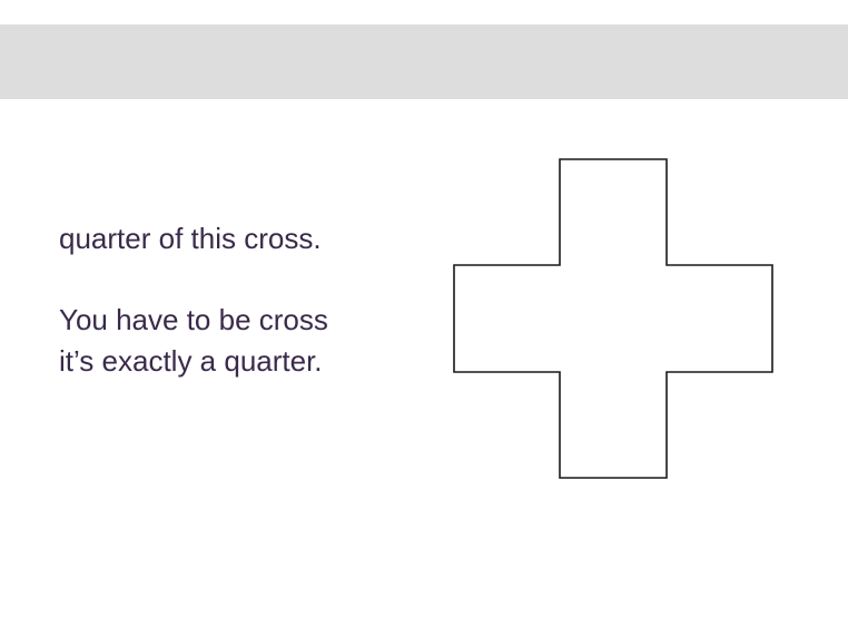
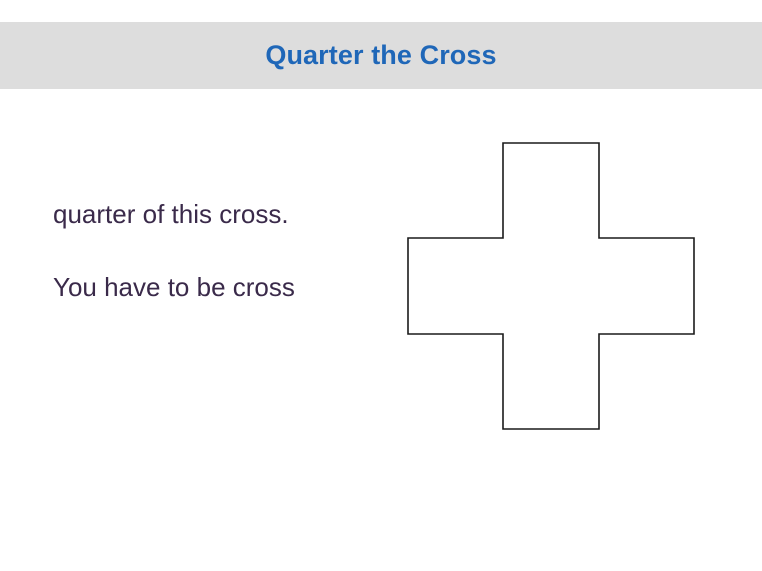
+ Quarter the Cross
  quarter of this cross.
  You have to be cross
- it’s exactly a quarter.
